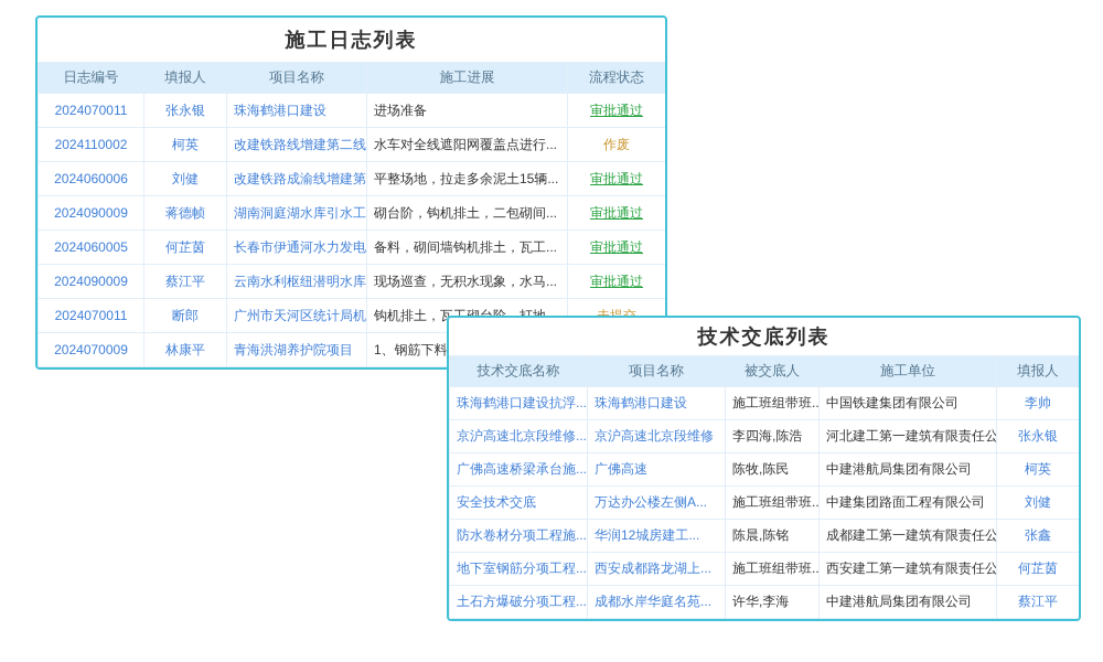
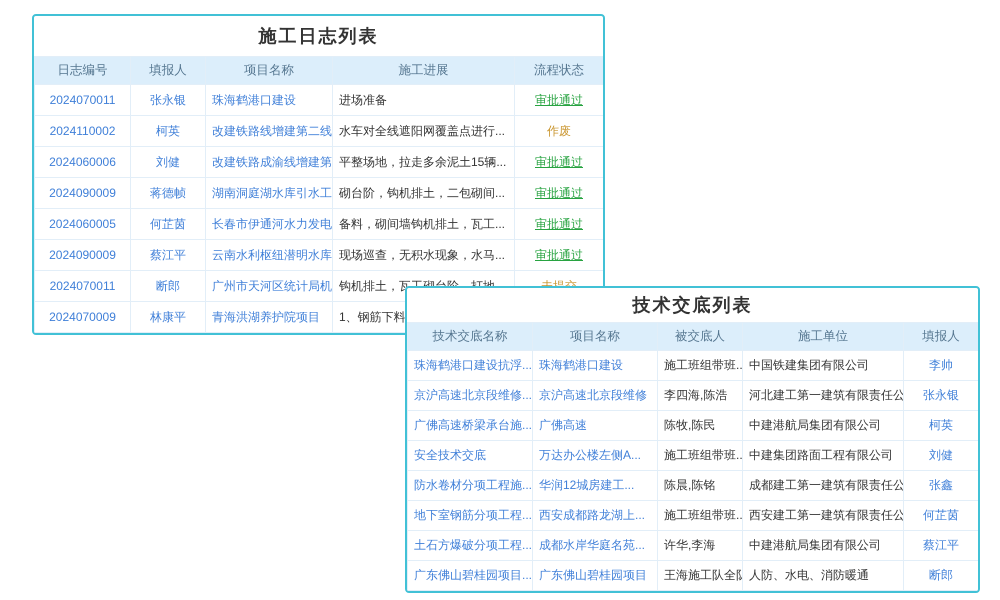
  施工日志列表
  日志编号	填报人	项目名称	施工进展	流程状态
  2024070011	张永银	珠海鹤港口建设	进场准备	审批通过
  2024110002	柯英	改建铁路线增建第二线	水车对全线遮阳网覆盖点进行...	作废
  2024060006	刘健	改建铁路成渝线增建第	平整场地，拉走多余泥土15辆...	审批通过
  2024090009	蒋德帧	湖南洞庭湖水库引水工	砌台阶，钩机排土，二包砌间...	审批通过
  2024060005	何芷茵	长春市伊通河水力发电	备料，砌间墙钩机排土，瓦工...	审批通过
  2024090009	蔡江平	云南水利枢纽潜明水库	现场巡查，无积水现象，水马...	审批通过
  2024070009	林康平	青海洪湖养护院项目	1、钢筋下料
  技术交底列表
  技术交底名称	项目名称	被交底人	施工单位	填报人
  珠海鹤港口建设抗浮...	珠海鹤港口建设	施工班组带班..	中国铁建集团有限公司	李帅
  京沪高速北京段维修...	京沪高速北京段维修	李四海,陈浩	河北建工第一建筑有限责任公	张永银
  广佛高速桥梁承台施...	广佛高速	陈牧,陈民	中建港航局集团有限公司	柯英
  安全技术交底	万达办公楼左侧A...	施工班组带班..	中建集团路面工程有限公司	刘健
  防水卷材分项工程施...	华润12城房建工...	陈晨,陈铭	成都建工第一建筑有限责任公	张鑫
  地下室钢筋分项工程...	西安成都路龙湖上...	施工班组带班..	西安建工第一建筑有限责任公	何芷茵
  土石方爆破分项工程...	成都水岸华庭名苑...	许华,李海	中建港航局集团有限公司	蔡江平
+ 广东佛山碧桂园项目...	广东佛山碧桂园项目	王海施工队全队	人防、水电、消防暖通	断郎
